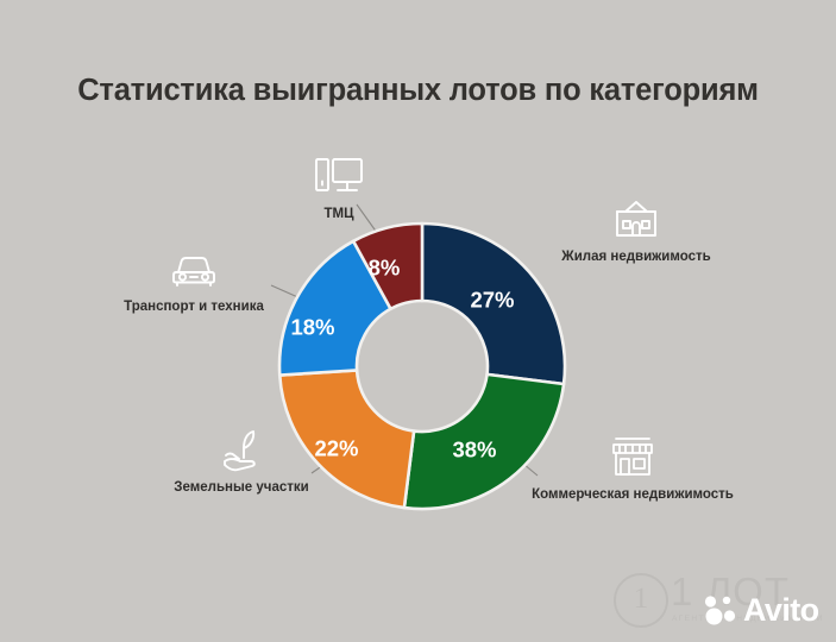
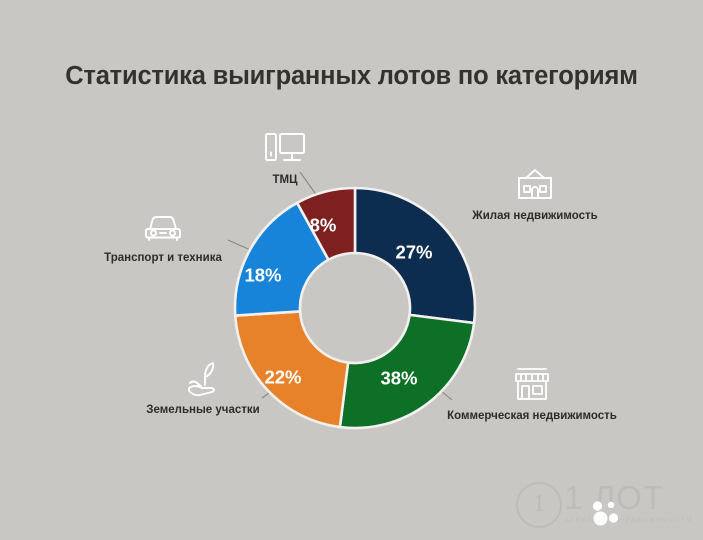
  Статистика выигранных лотов по категориям
  27%
  38%
  22%
  18%
  8%
  ТМЦ
  Жилая недвижимость
  Коммерческая недвижимость
  Земельные участки
  Транспорт и техника
  1 ЛОТ
- Avito
